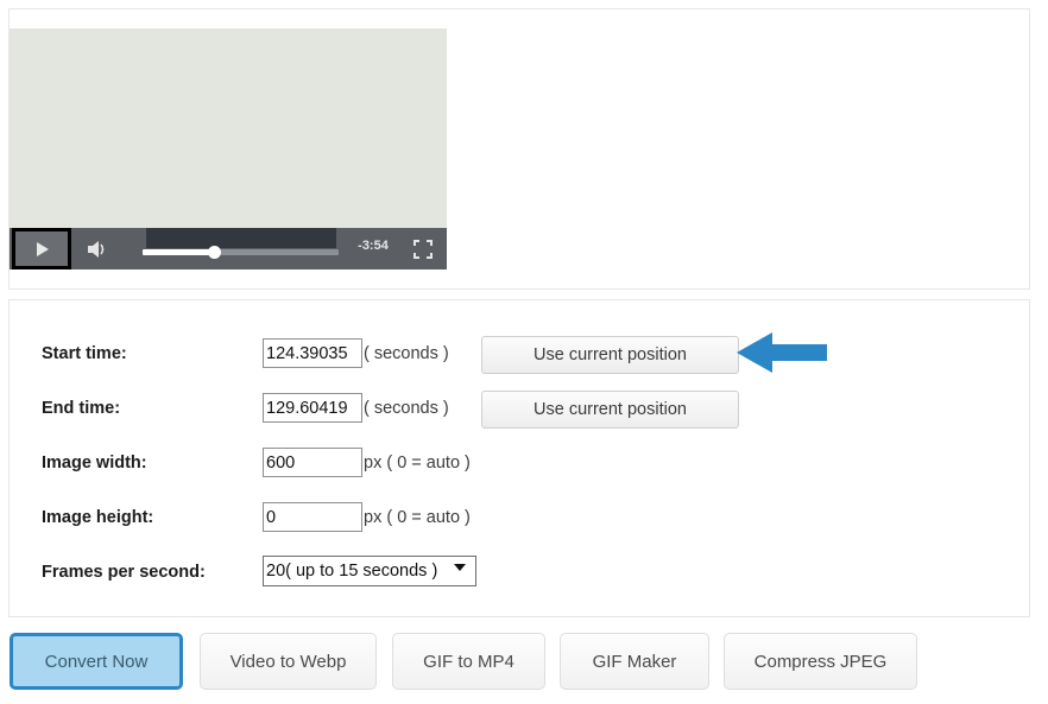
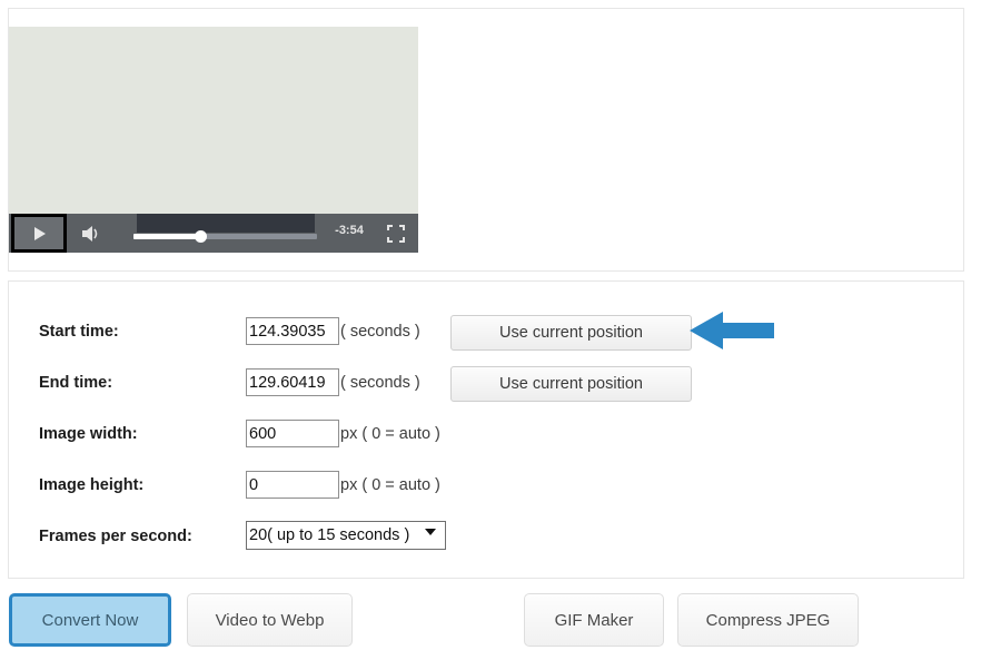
  -3:54
  Start time:
  124.39035
  ( seconds )
  Use current position
  End time:
  129.60419
  ( seconds )
  Use current position
  Image width:
  600
  px ( 0 = auto )
  Image height:
  0
  px ( 0 = auto )
  Frames per second:
  20( up to 15 seconds )
  Convert Now
  Video to Webp
- GIF to MP4
  GIF Maker
  Compress JPEG
